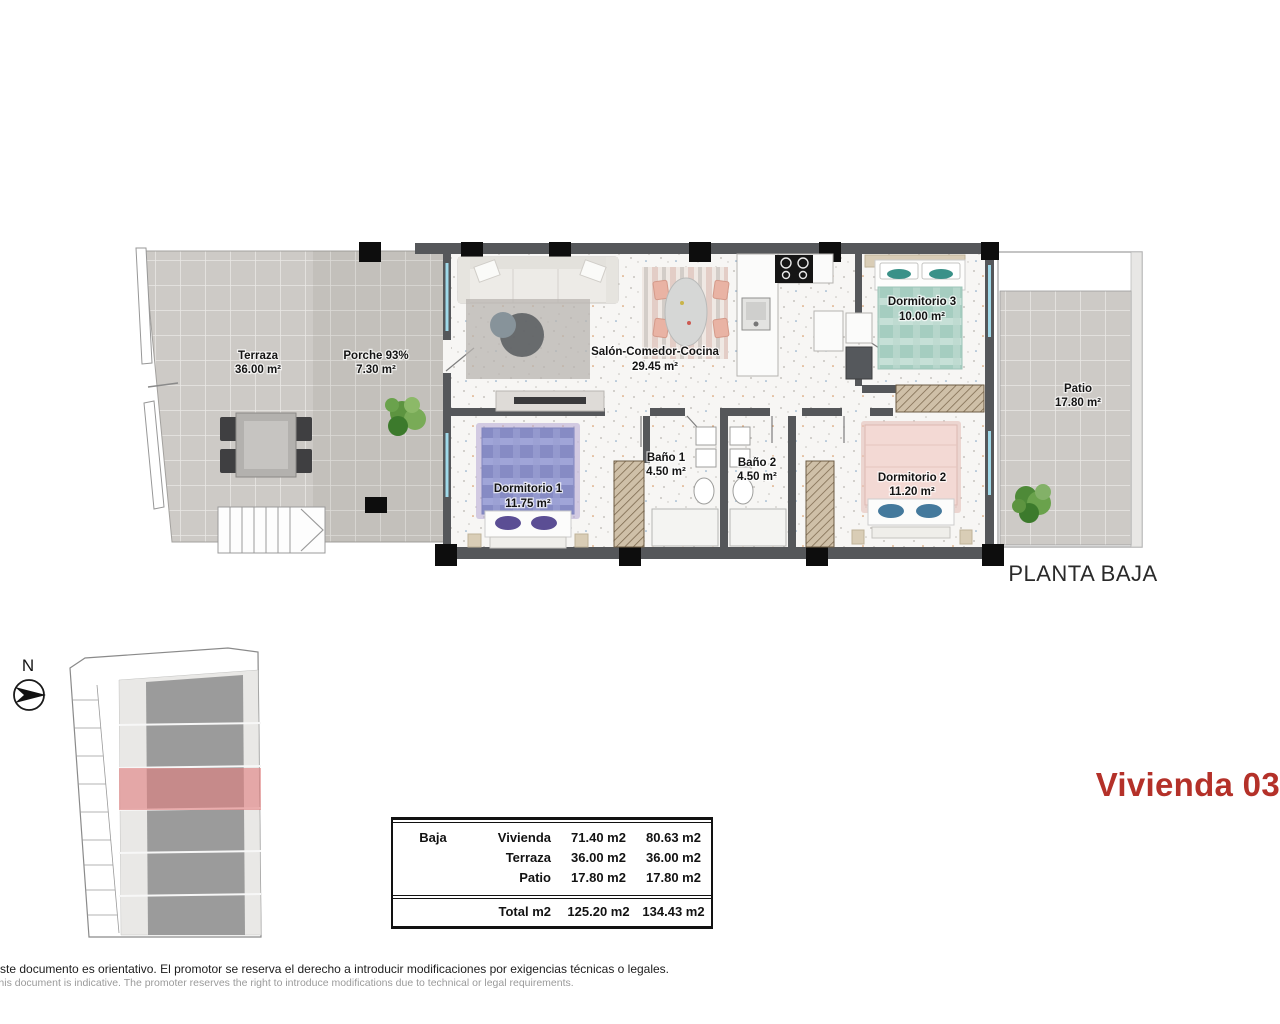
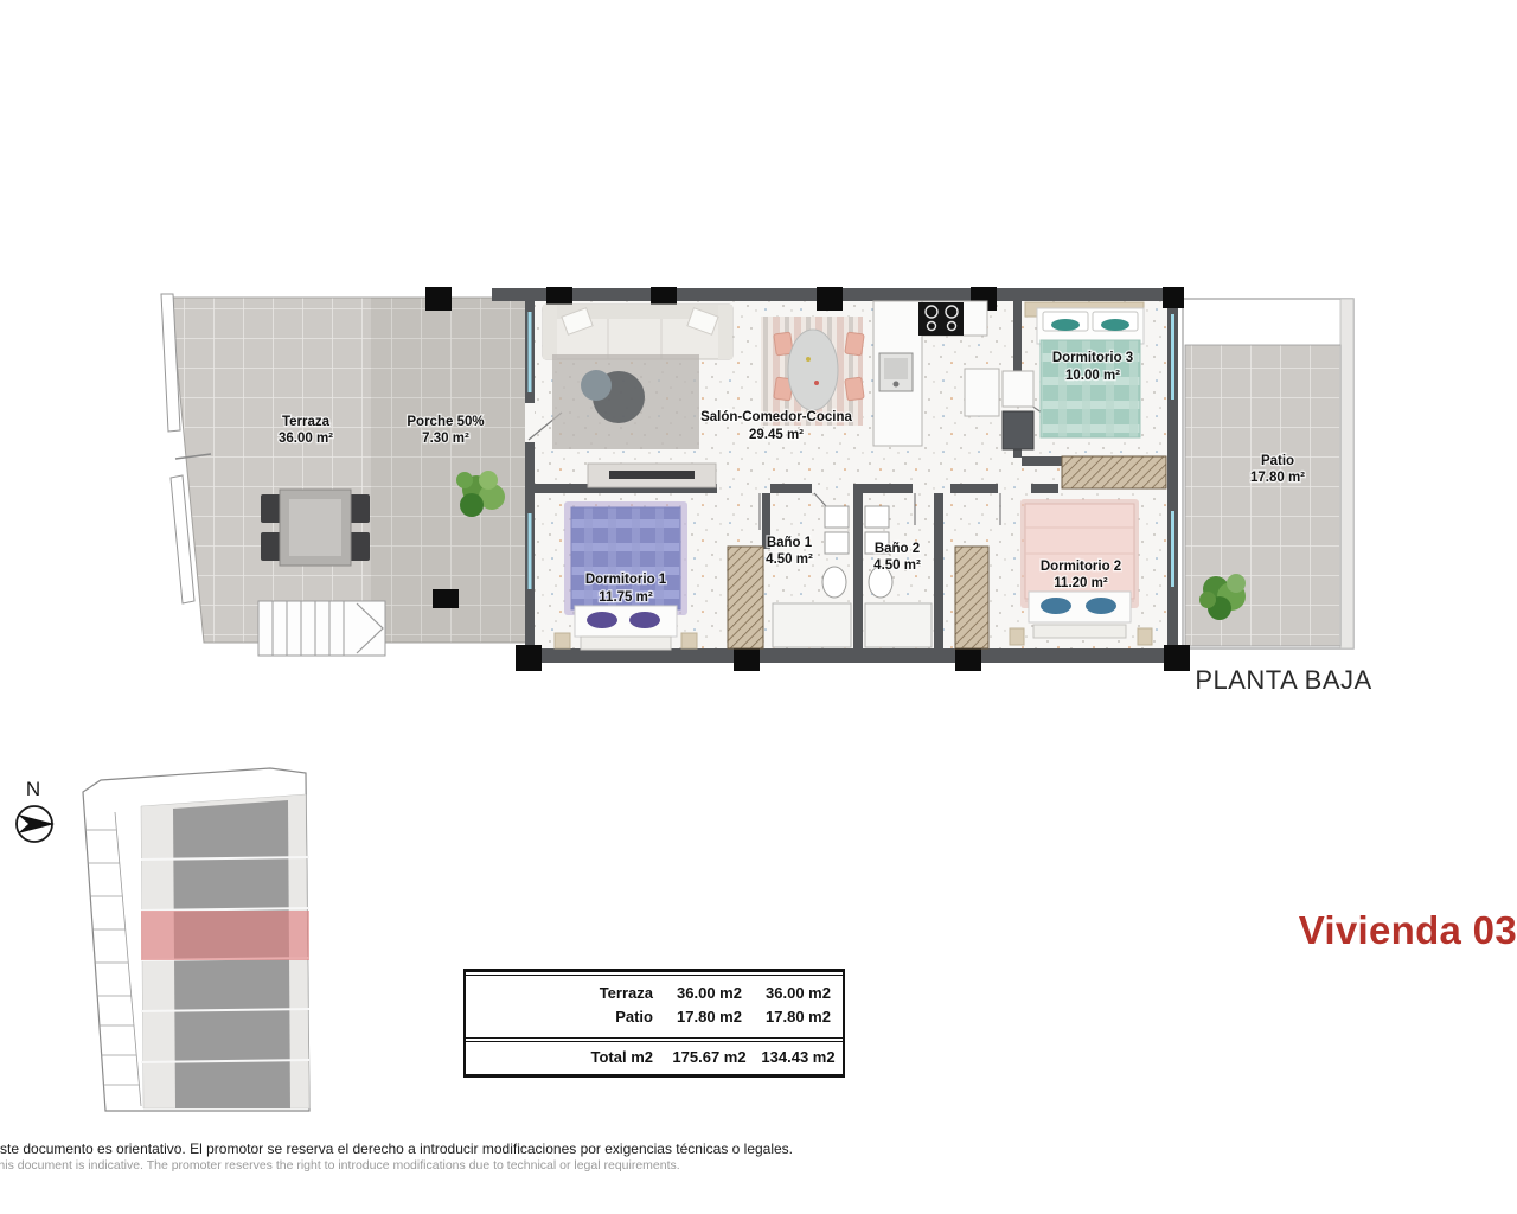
  Terraza
  36.00 m²
- Porche 93%
+ Porche 50%
  7.30 m²
  Salón-Comedor-Cocina
  29.45 m²
  Dormitorio 3
  10.00 m²
  Patio
  17.80 m²
  Dormitorio 1
  11.75 m²
  Baño 1
  4.50 m²
  Baño 2
  4.50 m²
  Dormitorio 2
  11.20 m²
  PLANTA BAJA
  N
  Vivienda 03
- Baja
- Vivienda
- 71.40 m2
- 80.63 m2
  Terraza
  36.00 m2
  36.00 m2
  Patio
  17.80 m2
  17.80 m2
  Total m2
- 125.20 m2
+ 175.67 m2
  134.43 m2
  ste documento es orientativo. El promotor se reserva el derecho a introducir modificaciones por exigencias técnicas o legales.
  his document is indicative. The promoter reserves the right to introduce modifications due to technical or legal requirements.
